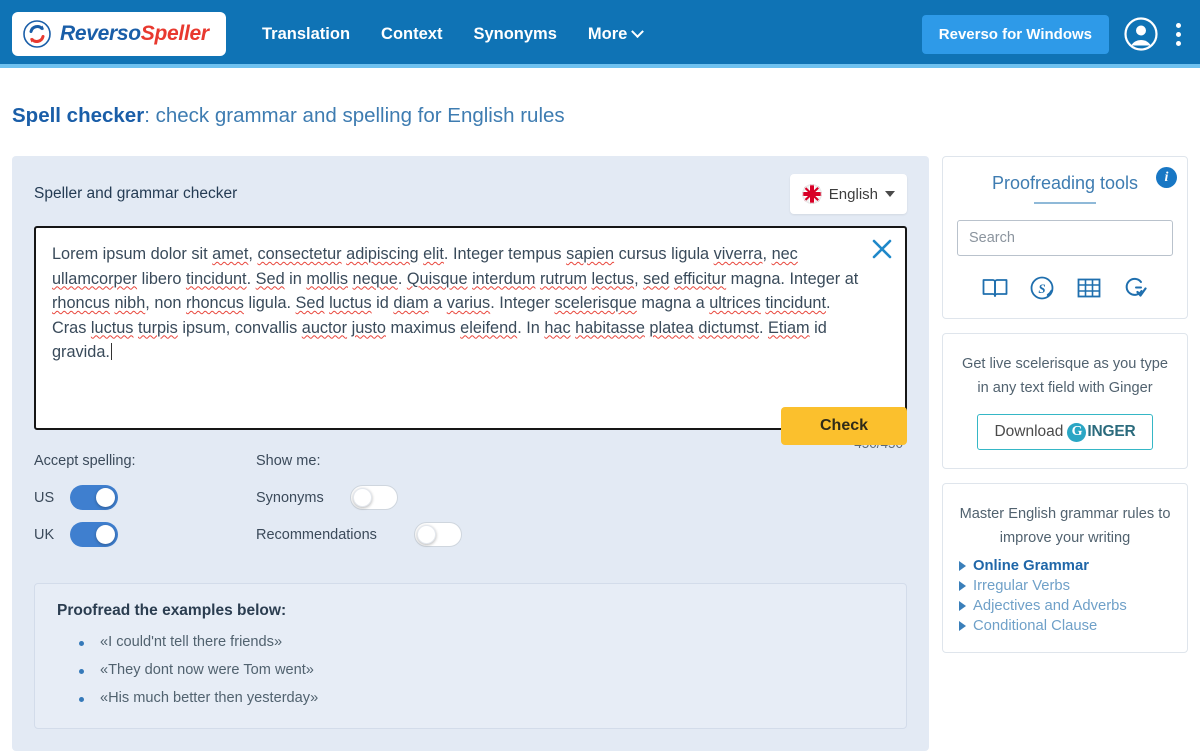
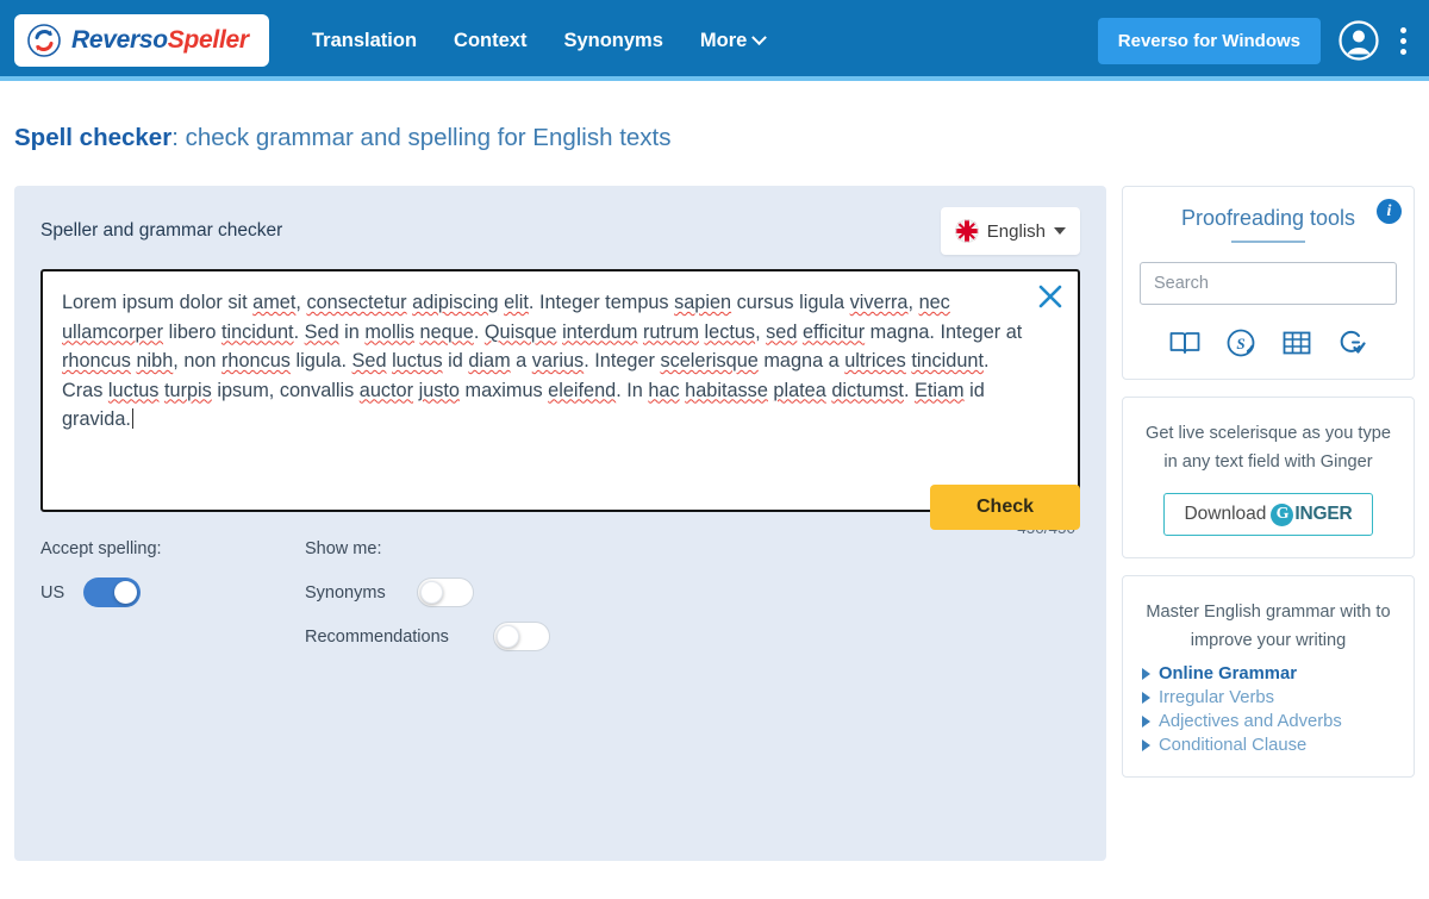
  ReversoSpeller
  Translation
  Context
  Synonyms
  More
  Reverso for Windows
- Spell checker: check grammar and spelling for English rules
+ Spell checker: check grammar and spelling for English texts
  Speller and grammar checker
  English
  Lorem ipsum dolor sit amet, consectetur adipiscing elit. Integer tempus sapien cursus ligula viverra, nec ullamcorper libero tincidunt. Sed in mollis neque. Quisque interdum rutrum lectus, sed efficitur magna. Integer at rhoncus nibh, non rhoncus ligula. Sed luctus id diam a varius. Integer scelerisque magna a ultrices tincidunt. Cras luctus turpis ipsum, convallis auctor justo maximus eleifend. In hac habitasse platea dictumst. Etiam id gravida.
  Accept spelling:
  US
- UK
  Show me:
  Synonyms
  Recommendations
  Check
- Proofread the examples below:
- «I could'nt tell there friends»
- «They dont now were Tom went»
- «His much better then yesterday»
  i
  Proofreading tools
  Search
  S
  Get live scelerisque as you type in any text field with Ginger
  Download
  G
  INGER
- Master English grammar rules to improve your writing
+ Master English grammar with to improve your writing
  Online Grammar
  Irregular Verbs
  Adjectives and Adverbs
  Conditional Clause
